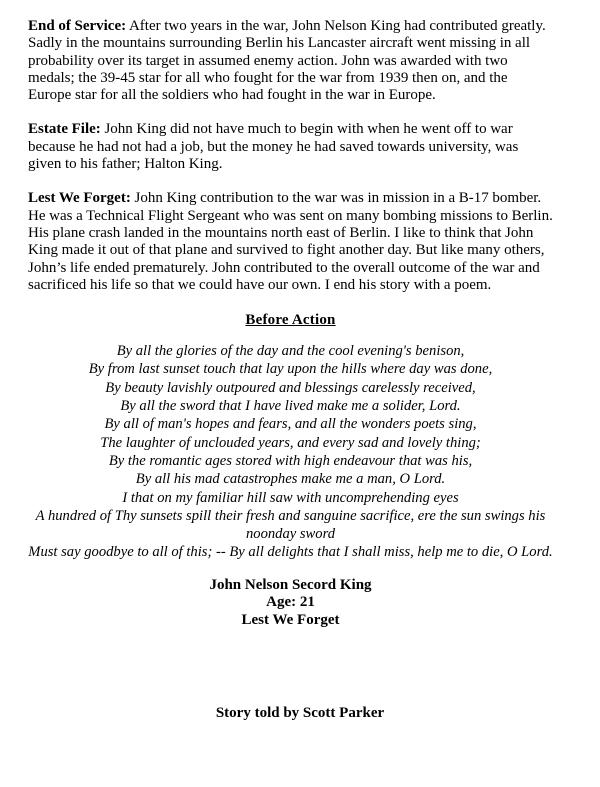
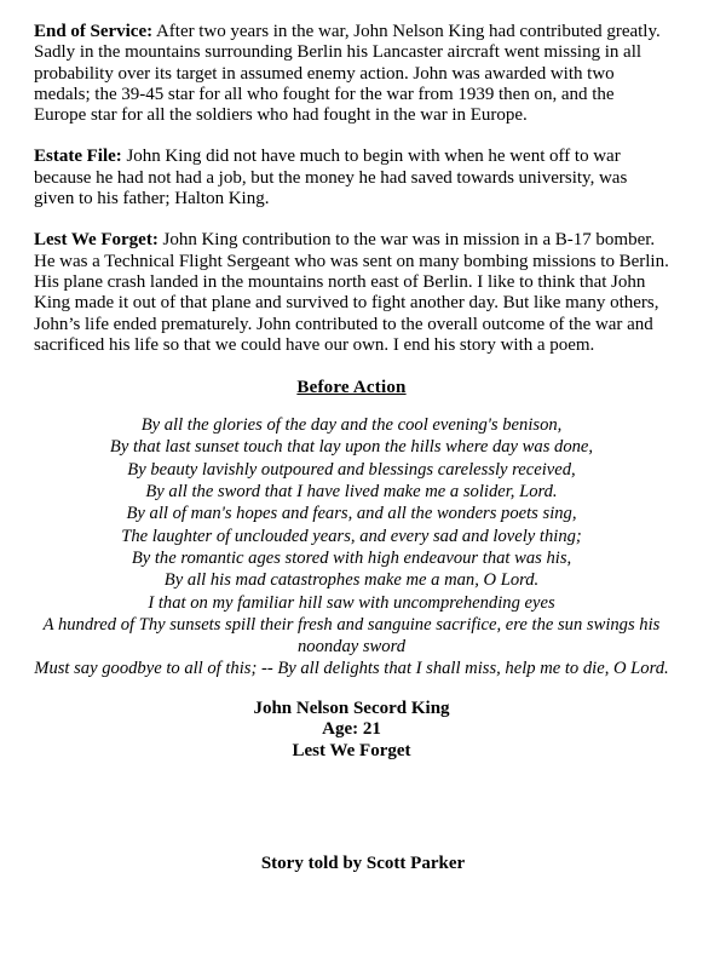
  End of Service: After two years in the war, John Nelson King had contributed greatly. Sadly in the mountains surrounding Berlin his Lancaster aircraft went missing in all probability over its target in assumed enemy action. John was awarded with two medals; the 39-45 star for all who fought for the war from 1939 then on, and the Europe star for all the soldiers who had fought in the war in Europe.
  Estate File: John King did not have much to begin with when he went off to war because he had not had a job, but the money he had saved towards university, was given to his father; Halton King.
  Lest We Forget: John King contribution to the war was in mission in a B-17 bomber. He was a Technical Flight Sergeant who was sent on many bombing missions to Berlin. His plane crash landed in the mountains north east of Berlin. I like to think that John King made it out of that plane and survived to fight another day. But like many others, John’s life ended prematurely. John contributed to the overall outcome of the war and sacrificed his life so that we could have our own. I end his story with a poem.
  Before Action
  By all the glories of the day and the cool evening's benison,
- By from last sunset touch that lay upon the hills where day was done,
+ By that last sunset touch that lay upon the hills where day was done,
  By beauty lavishly outpoured and blessings carelessly received,
  By all the sword that I have lived make me a solider, Lord.
  By all of man's hopes and fears, and all the wonders poets sing,
  The laughter of unclouded years, and every sad and lovely thing;
  By the romantic ages stored with high endeavour that was his,
  By all his mad catastrophes make me a man, O Lord.
  I that on my familiar hill saw with uncomprehending eyes
  A hundred of Thy sunsets spill their fresh and sanguine sacrifice, ere the sun swings his noonday sword
  Must say goodbye to all of this; -- By all delights that I shall miss, help me to die, O Lord.
  John Nelson Secord King
  Age: 21
  Lest We Forget
  Story told by Scott Parker
